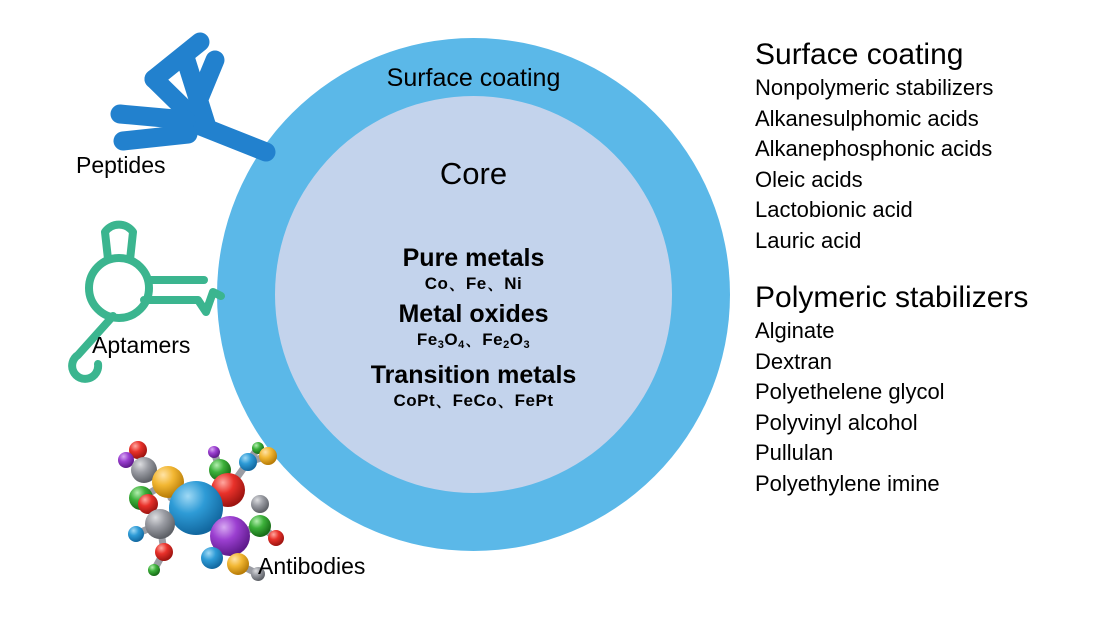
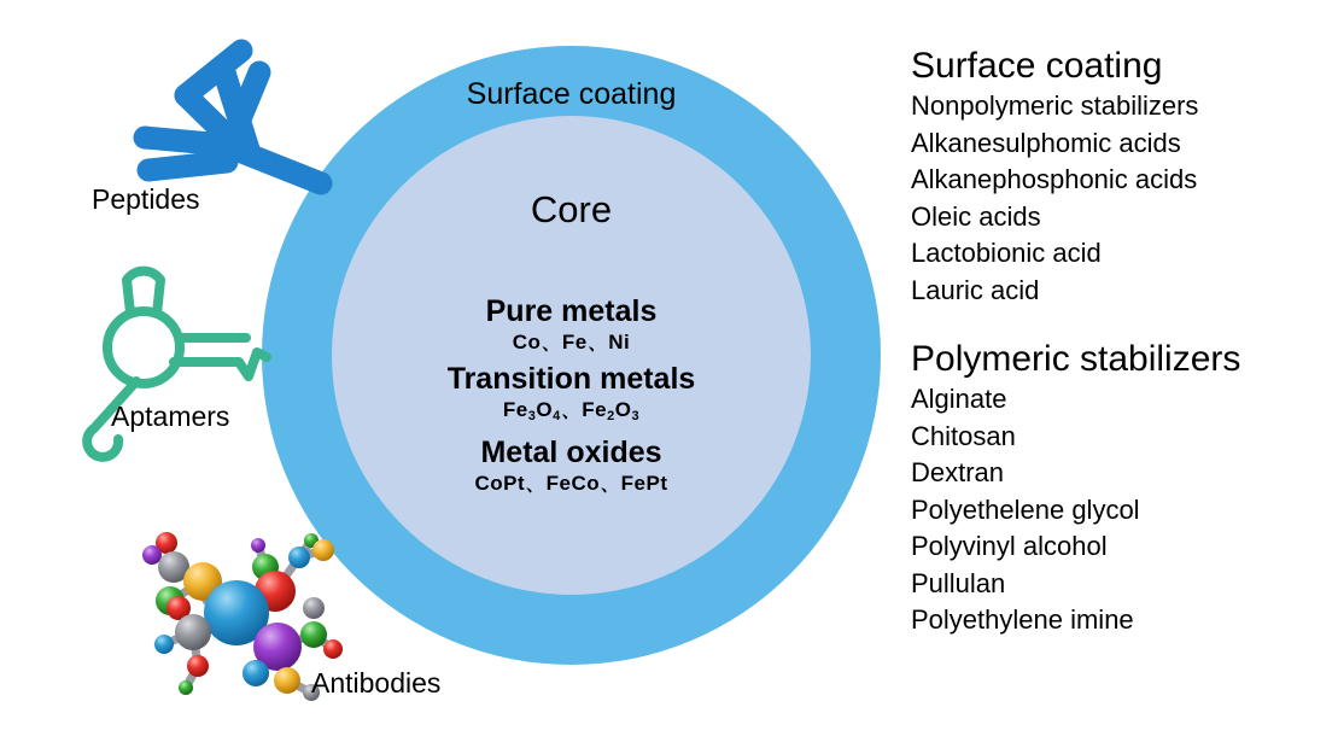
  Surface coating
  Core
  Pure metals
  Co、Fe、Ni
- Metal oxides
+ Transition metals
  Fe3O4、Fe2O3
- Transition metals
+ Metal oxides
  CoPt、FeCo、FePt
  Peptides
  Aptamers
  Antibodies
  Surface coating
  Nonpolymeric stabilizers
  Alkanesulphomic acids
  Alkanephosphonic acids
  Oleic acids
  Lactobionic acid
  Lauric acid
  Polymeric stabilizers
  Alginate
+ Chitosan
  Dextran
  Polyethelene glycol
  Polyvinyl alcohol
  Pullulan
  Polyethylene imine
